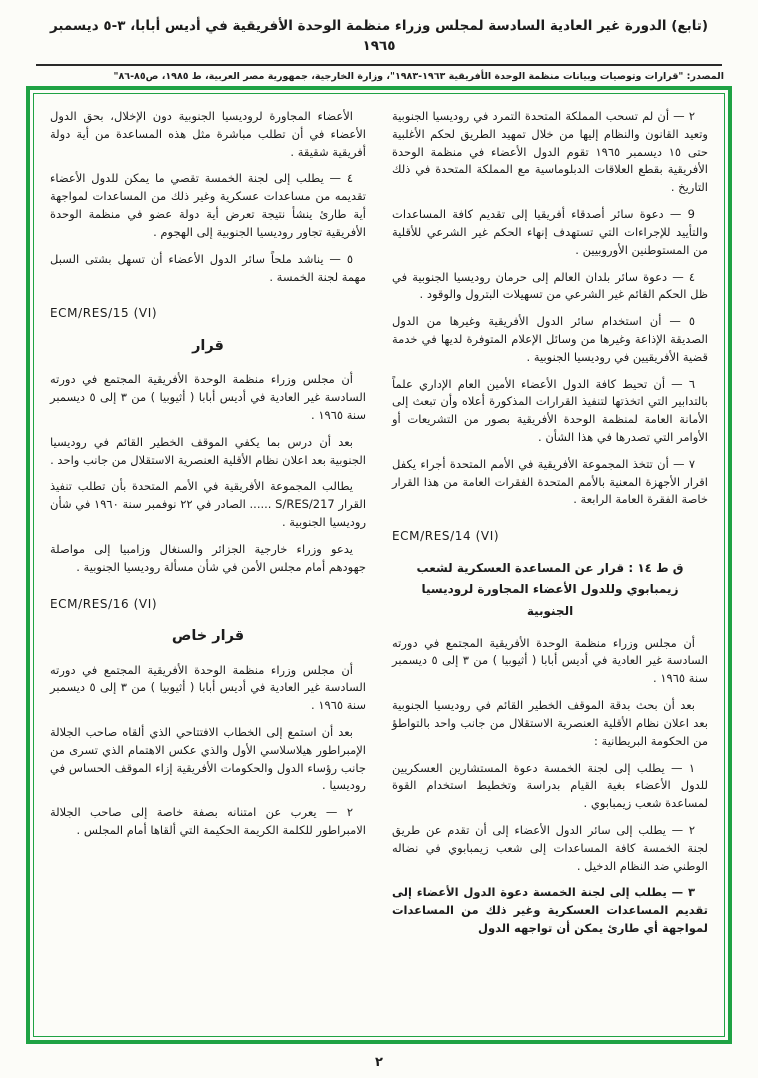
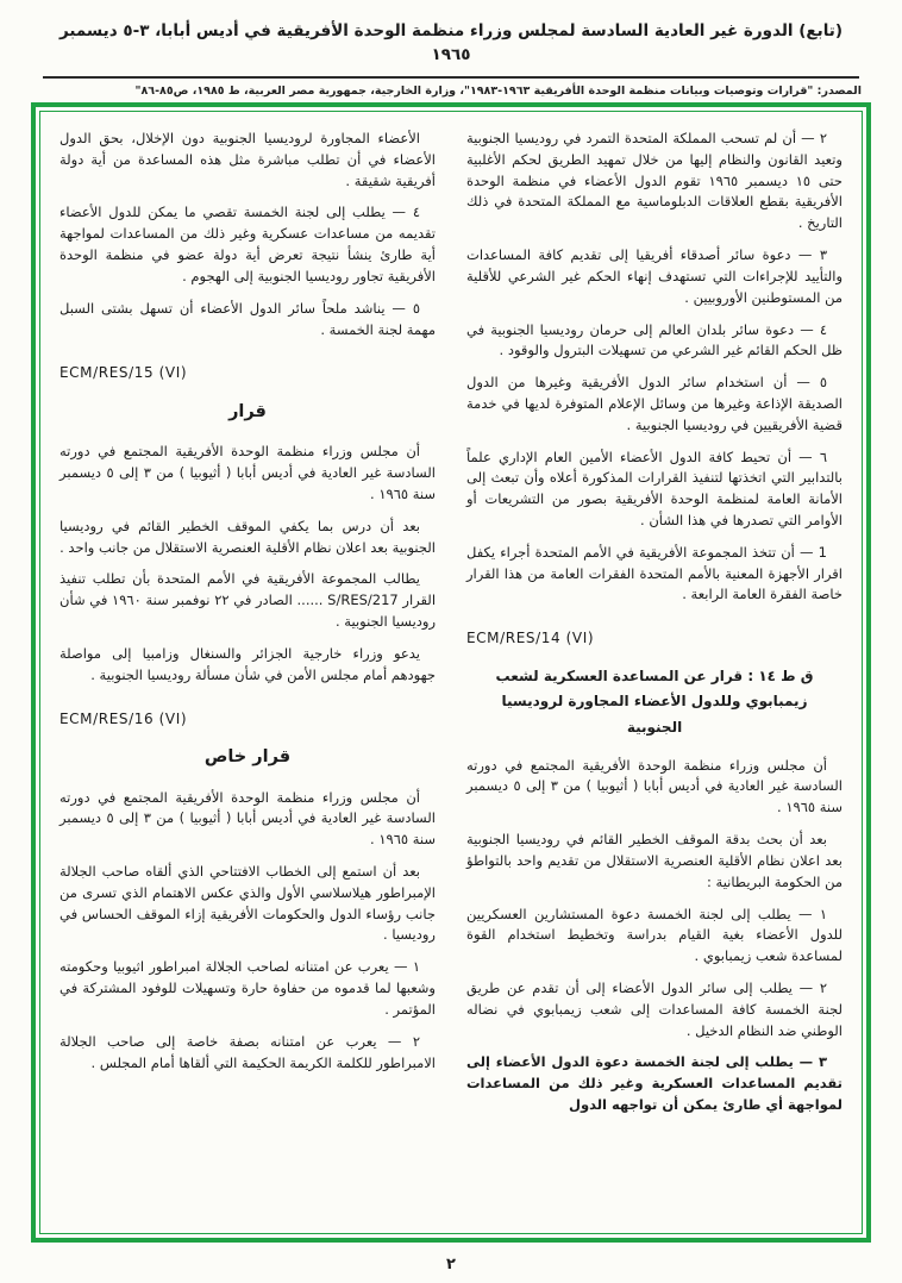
  (تابع) الدورة غير العادية السادسة لمجلس وزراء منظمة الوحدة الأفريقية في أديس أبابا، ٣-٥ ديسمبر ١٩٦٥
  المصدر: "قرارات وتوصيات وبيانات منظمة الوحدة الأفريقية ١٩٦٣-١٩٨٣"، وزارة الخارجية، جمهورية مصر العربية، ط ١٩٨٥، ص٨٥-٨٦"
  ٢ — أن لم تسحب المملكة المتحدة التمرد في روديسيا الجنوبية وتعيد القانون والنظام إليها من خلال تمهيد الطريق لحكم الأغلبية حتى ١٥ ديسمبر ١٩٦٥ تقوم الدول الأعضاء في منظمة الوحدة الأفريقية بقطع العلاقات الدبلوماسية مع المملكة المتحدة في ذلك التاريخ .
- 9 — دعوة سائر أصدقاء أفريقيا إلى تقديم كافة المساعدات والتأييد للإجراءات التي تستهدف إنهاء الحكم غير الشرعي للأقلية من المستوطنين الأوروبيين .
+ ٣ — دعوة سائر أصدقاء أفريقيا إلى تقديم كافة المساعدات والتأييد للإجراءات التي تستهدف إنهاء الحكم غير الشرعي للأقلية من المستوطنين الأوروبيين .
  ٤ — دعوة سائر بلدان العالم إلى حرمان روديسيا الجنوبية في ظل الحكم القائم غير الشرعي من تسهيلات البترول والوقود .
  ٥ — أن استخدام سائر الدول الأفريقية وغيرها من الدول الصديقة الإذاعة وغيرها من وسائل الإعلام المتوفرة لديها في خدمة قضية الأفريقيين في روديسيا الجنوبية .
  ٦ — أن تحيط كافة الدول الأعضاء الأمين العام الإداري علماً بالتدابير التي اتخذتها لتنفيذ القرارات المذكورة أعلاه وأن تبعث إلى الأمانة العامة لمنظمة الوحدة الأفريقية بصور من التشريعات أو الأوامر التي تصدرها في هذا الشأن .
- ٧ — أن تتخذ المجموعة الأفريقية في الأمم المتحدة أجراء يكفل اقرار الأجهزة المعنية بالأمم المتحدة الفقرات العامة من هذا القرار خاصة الفقرة العامة الرابعة .
+ 1 — أن تتخذ المجموعة الأفريقية في الأمم المتحدة أجراء يكفل اقرار الأجهزة المعنية بالأمم المتحدة الفقرات العامة من هذا القرار خاصة الفقرة العامة الرابعة .
  ECM/RES/14 (VI)
  ق ط ١٤ : قرار عن المساعدة العسكرية لشعب زيمبابوي وللدول الأعضاء المجاورة لروديسيا الجنوبية
  أن مجلس وزراء منظمة الوحدة الأفريقية المجتمع في دورته السادسة غير العادية في أديس أبابا ( أثيوبيا ) من ٣ إلى ٥ ديسمبر سنة ١٩٦٥ .
- بعد أن بحث بدقة الموقف الخطير القائم في روديسيا الجنوبية بعد اعلان نظام الأقلية العنصرية الاستقلال من جانب واحد بالتواطؤ من الحكومة البريطانية :
+ بعد أن بحث بدقة الموقف الخطير القائم في روديسيا الجنوبية بعد اعلان نظام الأقلية العنصرية الاستقلال من تقديم واحد بالتواطؤ من الحكومة البريطانية :
  ١ — يطلب إلى لجنة الخمسة دعوة المستشارين العسكريين للدول الأعضاء بغية القيام بدراسة وتخطيط استخدام القوة لمساعدة شعب زيمبابوي .
  ٢ — يطلب إلى سائر الدول الأعضاء إلى أن تقدم عن طريق لجنة الخمسة كافة المساعدات إلى شعب زيمبابوي في نضاله الوطني ضد النظام الدخيل .
  ٣ — يطلب إلى لجنة الخمسة دعوة الدول الأعضاء إلى تقديم المساعدات العسكرية وغير ذلك من المساعدات لمواجهة أي طارئ يمكن أن تواجهه الدول
  الأعضاء المجاورة لروديسيا الجنوبية دون الإخلال، بحق الدول الأعضاء في أن تطلب مباشرة مثل هذه المساعدة من أية دولة أفريقية شقيقة .
  ٤ — يطلب إلى لجنة الخمسة تقصي ما يمكن للدول الأعضاء تقديمه من مساعدات عسكرية وغير ذلك من المساعدات لمواجهة أية طارئ ينشأ نتيجة تعرض أية دولة عضو في منظمة الوحدة الأفريقية تجاور روديسيا الجنوبية إلى الهجوم .
  ٥ — يناشد ملحاً سائر الدول الأعضاء أن تسهل بشتى السبل مهمة لجنة الخمسة .
  ECM/RES/15 (VI)
  قرار
  أن مجلس وزراء منظمة الوحدة الأفريقية المجتمع في دورته السادسة غير العادية في أديس أبابا ( أثيوبيا ) من ٣ إلى ٥ ديسمبر سنة ١٩٦٥ .
  بعد أن درس بما يكفي الموقف الخطير القائم في روديسيا الجنوبية بعد اعلان نظام الأقلية العنصرية الاستقلال من جانب واحد .
  يطالب المجموعة الأفريقية في الأمم المتحدة بأن تطلب تنفيذ القرار S/RES/217 ...... الصادر في ٢٢ نوفمبر سنة ١٩٦٠ في شأن روديسيا الجنوبية .
  يدعو وزراء خارجية الجزائر والسنغال وزامبيا إلى مواصلة جهودهم أمام مجلس الأمن في شأن مسألة روديسيا الجنوبية .
  ECM/RES/16 (VI)
  قرار خاص
  أن مجلس وزراء منظمة الوحدة الأفريقية المجتمع في دورته السادسة غير العادية في أديس أبابا ( أثيوبيا ) من ٣ إلى ٥ ديسمبر سنة ١٩٦٥ .
  بعد أن استمع إلى الخطاب الافتتاحي الذي ألقاه صاحب الجلالة الإمبراطور هيلاسلاسي الأول والذي عكس الاهتمام الذي تسرى من جانب رؤساء الدول والحكومات الأفريقية إزاء الموقف الحساس في روديسيا .
+ ١ — يعرب عن امتنانه لصاحب الجلالة امبراطور اثيوبيا وحكومته وشعبها لما قدموه من حفاوة حارة وتسهيلات للوفود المشتركة في المؤتمر .
  ٢ — يعرب عن امتنانه بصفة خاصة إلى صاحب الجلالة الامبراطور للكلمة الكريمة الحكيمة التي ألقاها أمام المجلس .
  ٢
